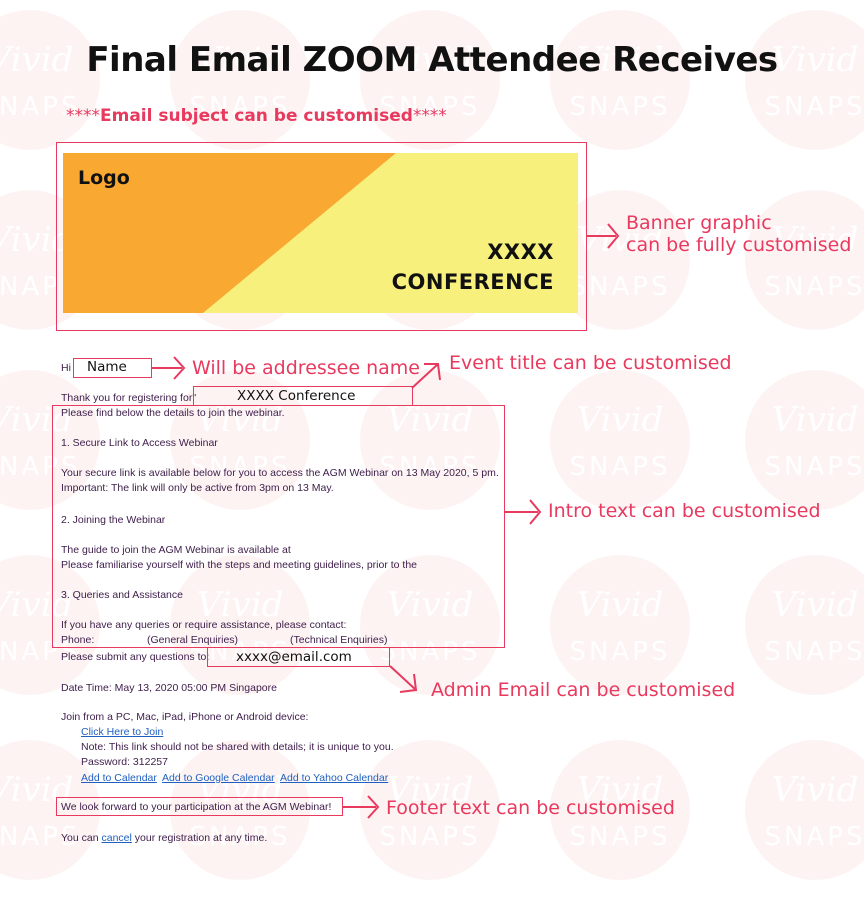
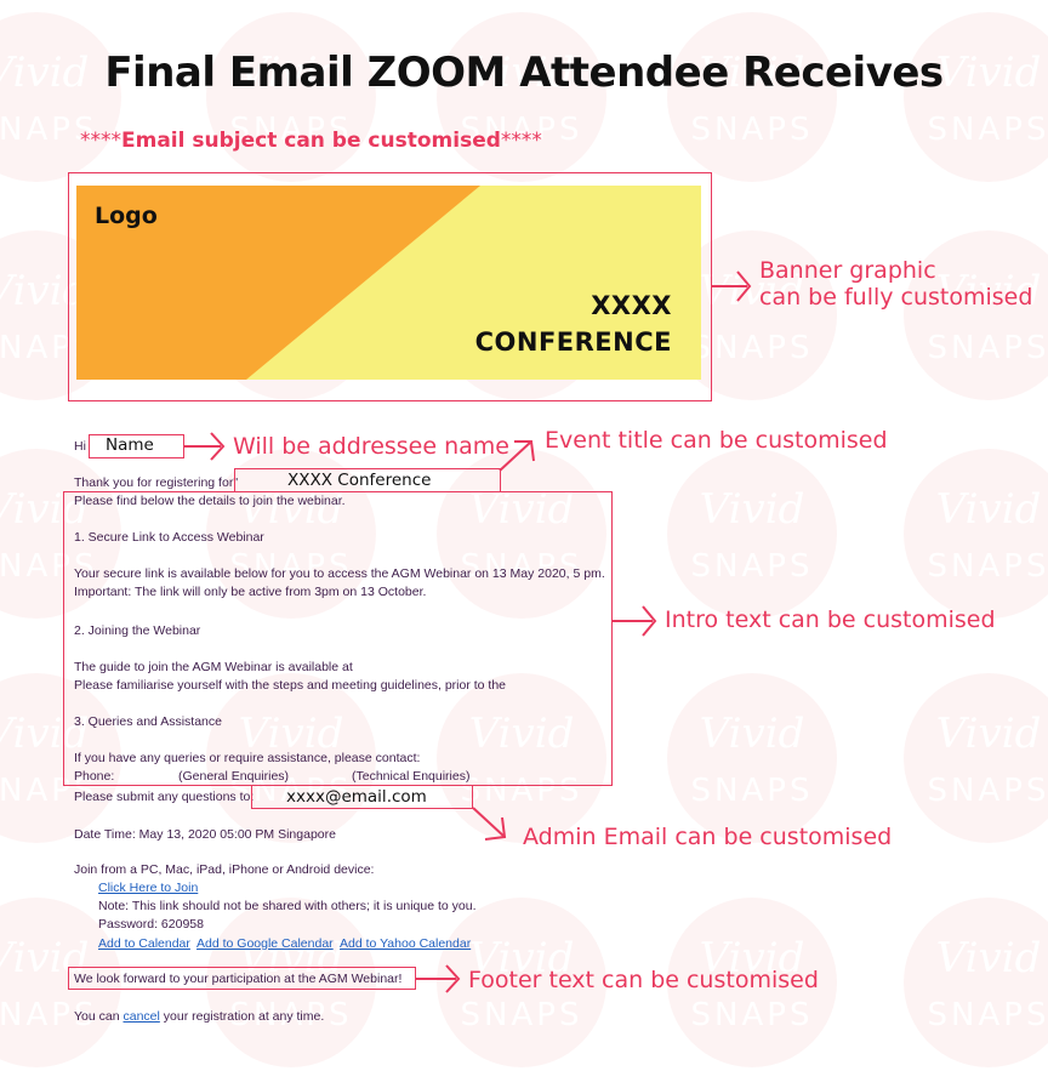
  NAPS
  Vivid
  SNAPS
  Vivid
  SNAPS
  Vivid
  Vivid
  Vivid
  SNAPS
  Vivid
  ivid
  NAPS
  Vivid
  SNAPS
  Vivid
  SNAPS
  ivid
  NAPS
  Vivid
  SNAPS
  SNAPS
  ivid
  NAPS
  Vivid
  SNAPS
  Vivid
  Vivid
  Final Email ZOOM Attendee Receives
  ****Email subject can be customised****
  Logo
  XXXX
  CONFERENCE
  Banner graphic
  can be fully customised
  Hi
  Name
  Will be addressee name
  Event title can be customised
  Thank you for registering for"
  XXXX Conference
  Please find below the details to join the webinar.
  1. Secure Link to Access Webinar
  Your secure link is available below for you to access the AGM Webinar on 13 May 2020, 5 pm.
- Important: The link will only be active from 3pm on 13 May.
+ Important: The link will only be active from 3pm on 13 October.
  2. Joining the Webinar
  The guide to join the AGM Webinar is available at
  Please familiarise yourself with the steps and meeting guidelines, prior to the
  3. Queries and Assistance
  If you have any queries or require assistance, please contact:
  Phone:
  (General Enquiries)
  (Technical Enquiries)
  Intro text can be customised
  Please submit any questions to:
  xxxx@email.com
  Admin Email can be customised
  Date Time: May 13, 2020 05:00 PM Singapore
  Join from a PC, Mac, iPad, iPhone or Android device:
  Click Here to Join
- Note: This link should not be shared with details; it is unique to you.
+ Note: This link should not be shared with others; it is unique to you.
- Password: 312257
+ Password: 620958
  Add to Calendar
  Add to Google Calendar
  Add to Yahoo Calendar
  We look forward to your participation at the AGM Webinar!
  Footer text can be customised
  You can cancel your registration at any time.
